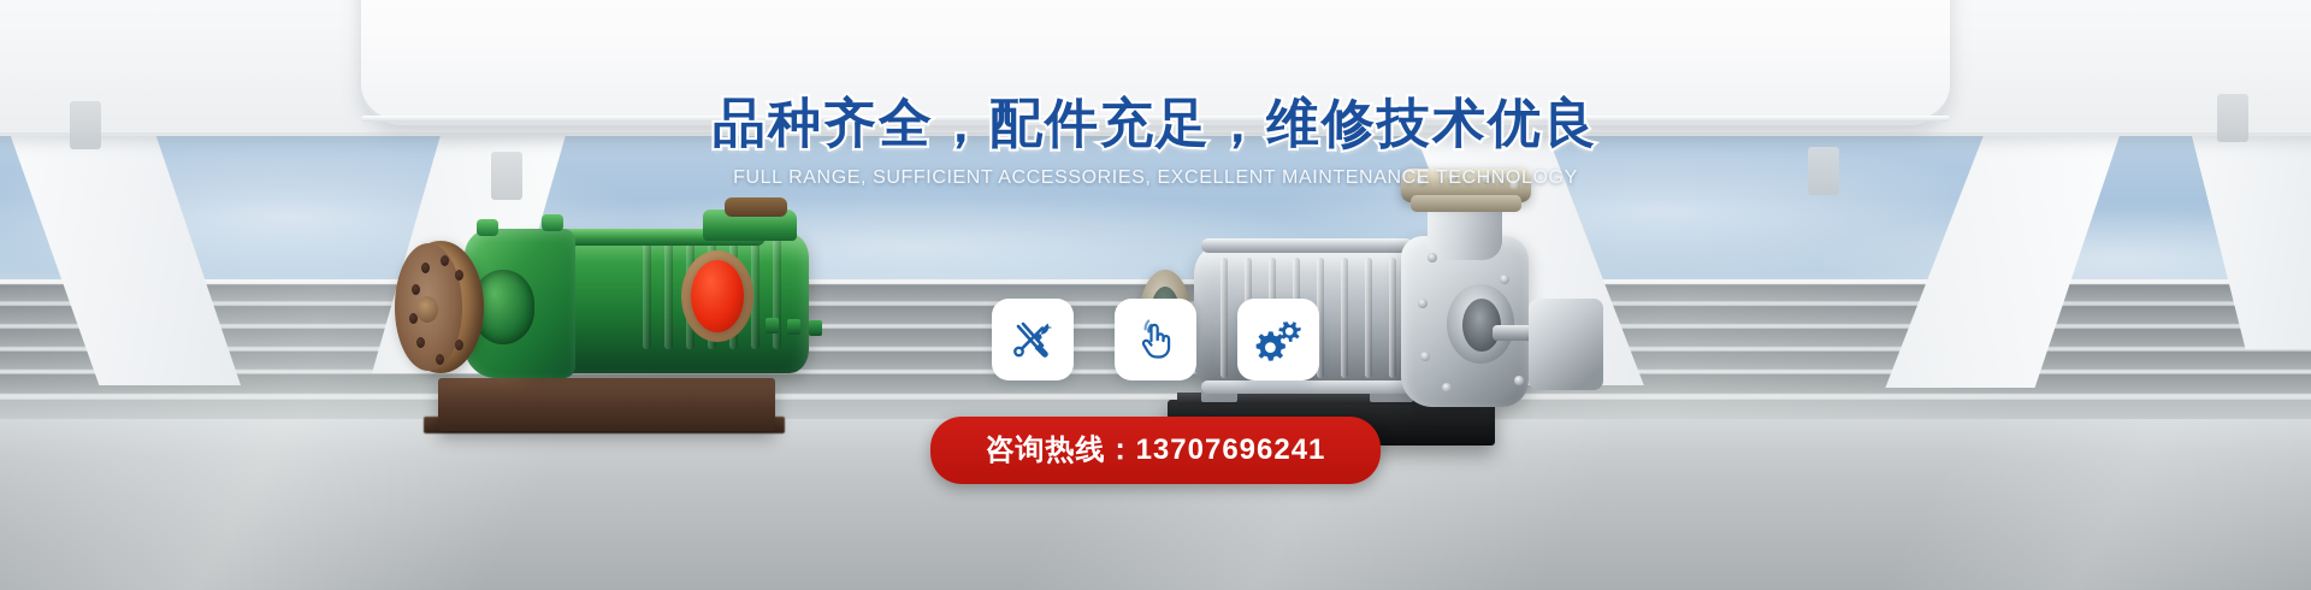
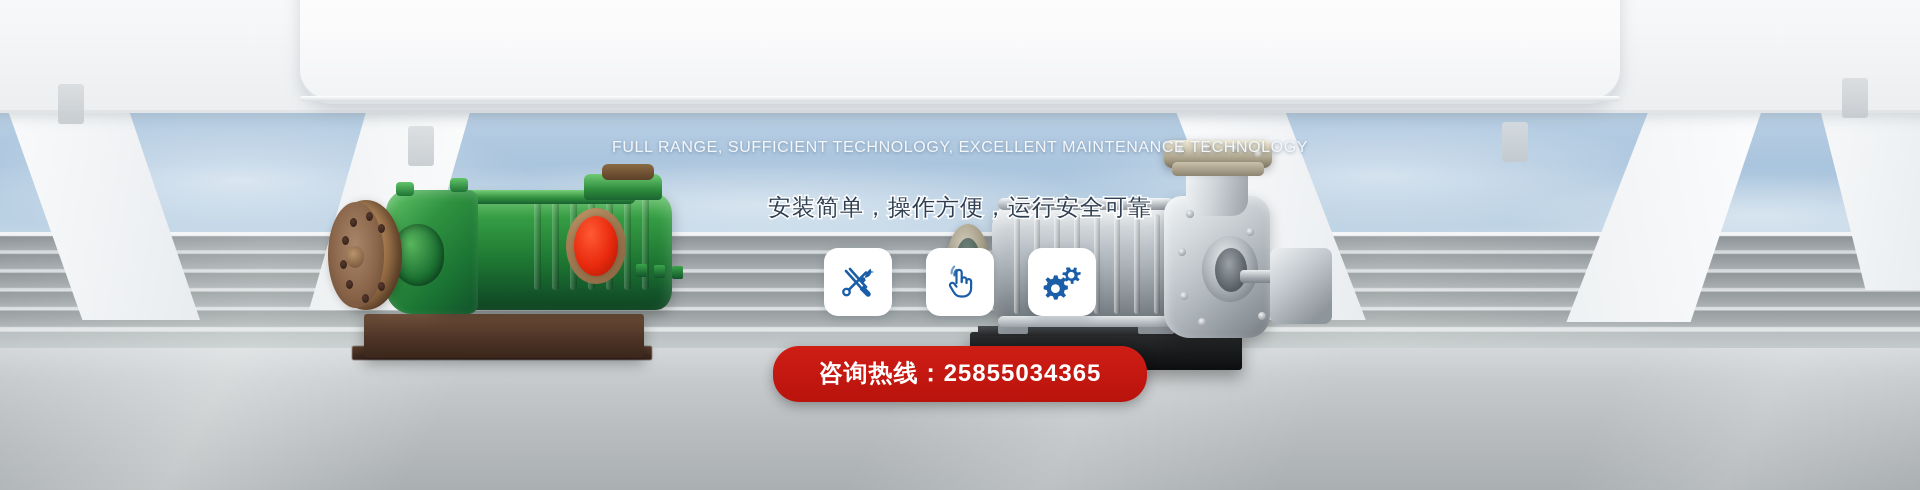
- 品种齐全，配件充足，维修技术优良
- FULL RANGE, SUFFICIENT ACCESSORIES, EXCELLENT MAINTENANCE TECHNOLOGY
+ FULL RANGE, SUFFICIENT TECHNOLOGY, EXCELLENT MAINTENANCE TECHNOLOGY
+ 安装简单，操作方便，运行安全可靠
- 咨询热线：13707696241
+ 咨询热线：25855034365
